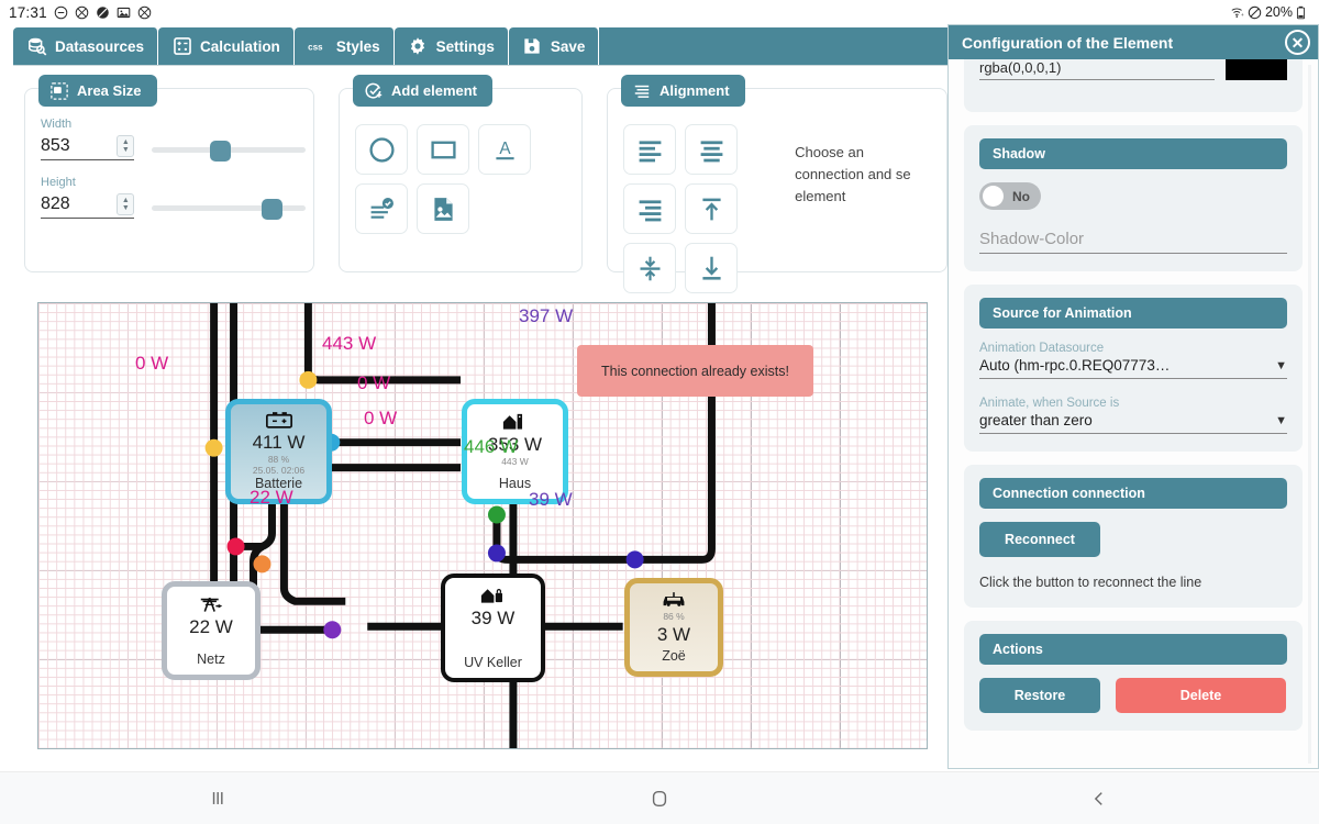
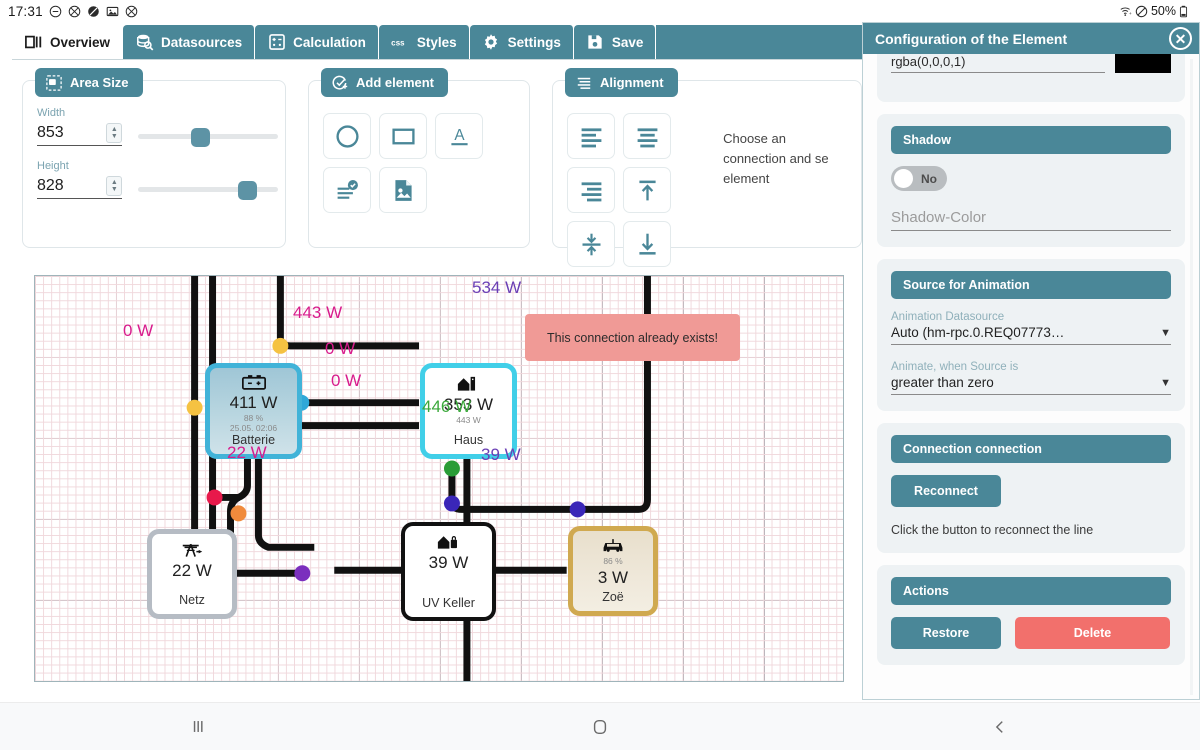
  17:31
- 20%
+ 50%
+ Overview
  Datasources
  Calculation
  css
  Styles
  Settings
  Save
  Area Size
  Width
  853
  Height
  828
  Add element
  A
  Alignment
  Choose an connection and se
  element
  411 W
  88 %
  25.05. 02:06
  Batterie
  353 W
  443 W
  Haus
  22 W
  Netz
  39 W
  UV Keller
  86 %
  3 W
  Zoë
  0 W
  443 W
  0 W
  0 W
- 397 W
+ 534 W
  446 W
  22 W
  39 W
  This connection already exists!
  Configuration of the Element
  ✕
  rgba(0,0,0,1)
  Shadow
  No
  Shadow-Color
  Source for Animation
  Animation Datasource
  Auto (hm-rpc.0.REQ07773…
  ▼
  Animate, when Source is
  greater than zero
  ▼
  Connection connection
  Reconnect
  Click the button to reconnect the line
  Actions
  Restore
  Delete
